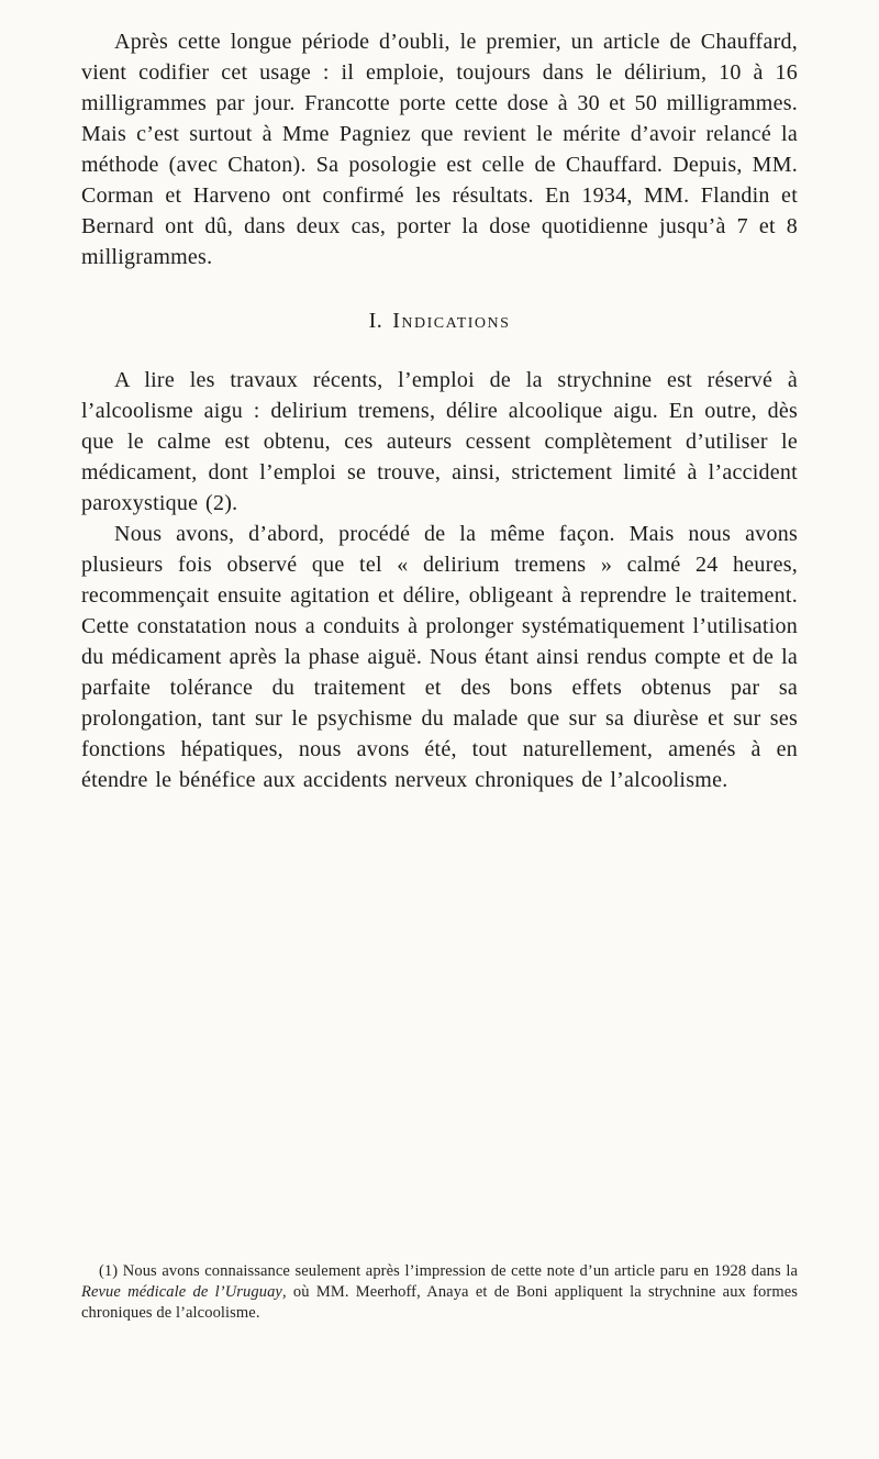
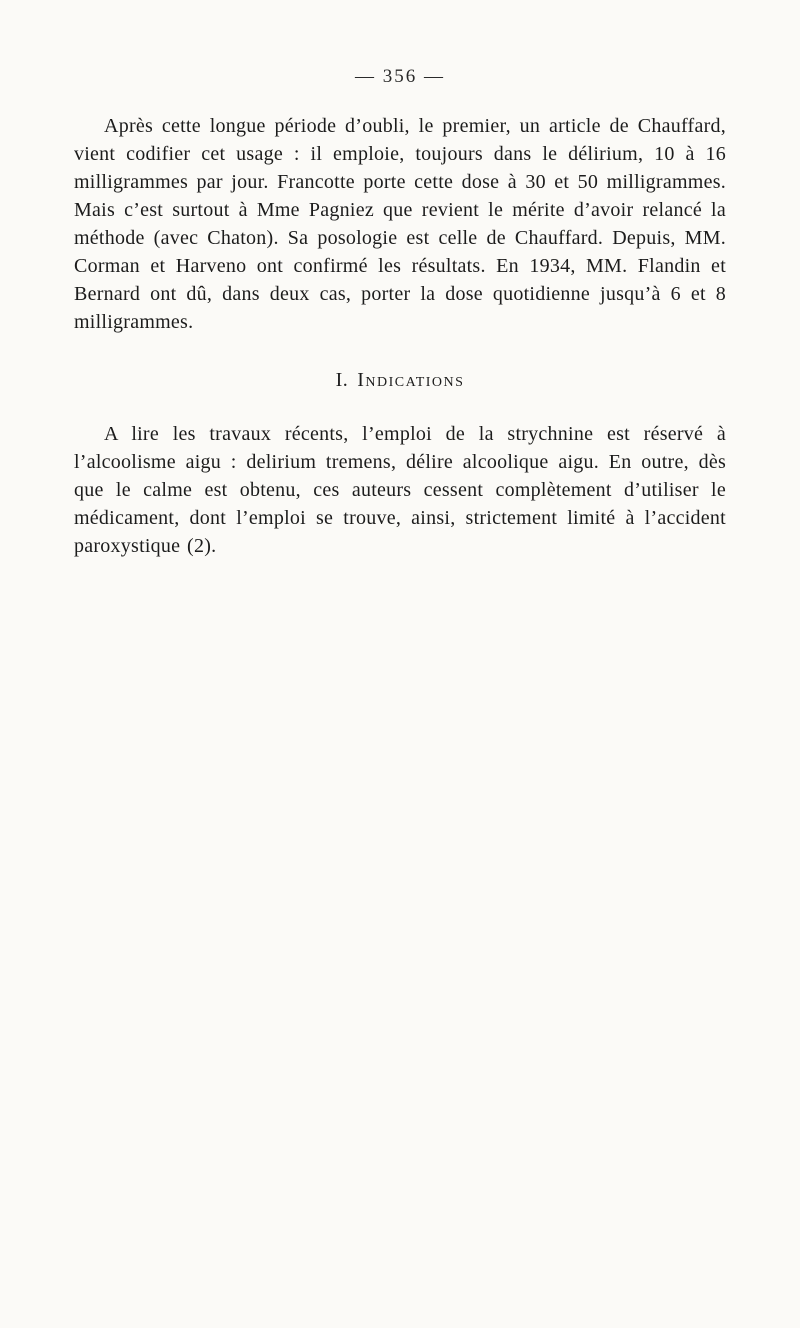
+ — 356 —
- Après cette longue période d’oubli, le premier, un article de Chauffard, vient codifier cet usage : il emploie, toujours dans le délirium, 10 à 16 milligrammes par jour. Francotte porte cette dose à 30 et 50 milligrammes. Mais c’est surtout à Mme Pagniez que revient le mérite d’avoir relancé la méthode (avec Chaton). Sa posologie est celle de Chauffard. Depuis, MM. Corman et Harveno ont confirmé les résultats. En 1934, MM. Flandin et Bernard ont dû, dans deux cas, porter la dose quotidienne jusqu’à 7 et 8 milligrammes.
+ Après cette longue période d’oubli, le premier, un article de Chauffard, vient codifier cet usage : il emploie, toujours dans le délirium, 10 à 16 milligrammes par jour. Francotte porte cette dose à 30 et 50 milligrammes. Mais c’est surtout à Mme Pagniez que revient le mérite d’avoir relancé la méthode (avec Chaton). Sa posologie est celle de Chauffard. Depuis, MM. Corman et Harveno ont confirmé les résultats. En 1934, MM. Flandin et Bernard ont dû, dans deux cas, porter la dose quotidienne jusqu’à 6 et 8 milligrammes.
  I. Indications
  A lire les travaux récents, l’emploi de la strychnine est réservé à l’alcoolisme aigu : delirium tremens, délire alcoolique aigu. En outre, dès que le calme est obtenu, ces auteurs cessent complètement d’utiliser le médicament, dont l’emploi se trouve, ainsi, strictement limité à l’accident paroxystique (2).
- Nous avons, d’abord, procédé de la même façon. Mais nous avons plusieurs fois observé que tel « delirium tremens » calmé 24 heures, recommençait ensuite agitation et délire, obligeant à reprendre le traitement. Cette constatation nous a conduits à prolonger systématiquement l’utilisation du médicament après la phase aiguë. Nous étant ainsi rendus compte et de la parfaite tolérance du traitement et des bons effets obtenus par sa prolongation, tant sur le psychisme du malade que sur sa diurèse et sur ses fonctions hépatiques, nous avons été, tout naturellement, amenés à en étendre le bénéfice aux accidents nerveux chroniques de l’alcoolisme.
- (1) Nous avons connaissance seulement après l’impression de cette note d’un article paru en 1928 dans la Revue médicale de l’Uruguay, où MM. Meerhoff, Anaya et de Boni appliquent la strychnine aux formes chroniques de l’alcoolisme.
